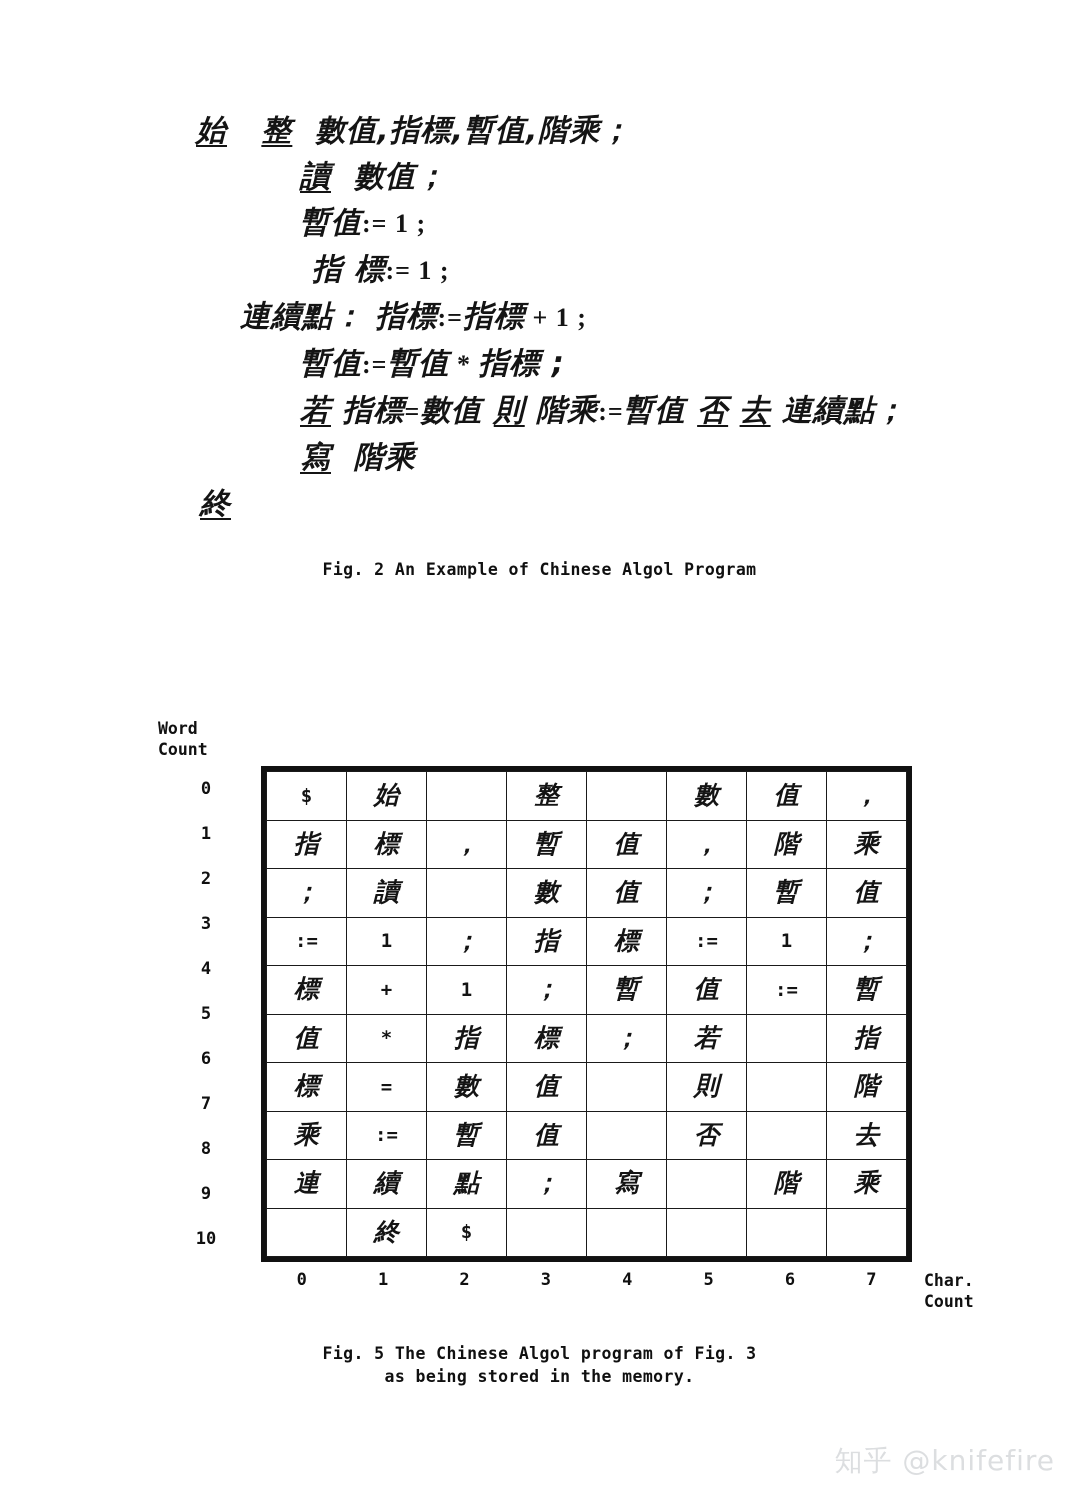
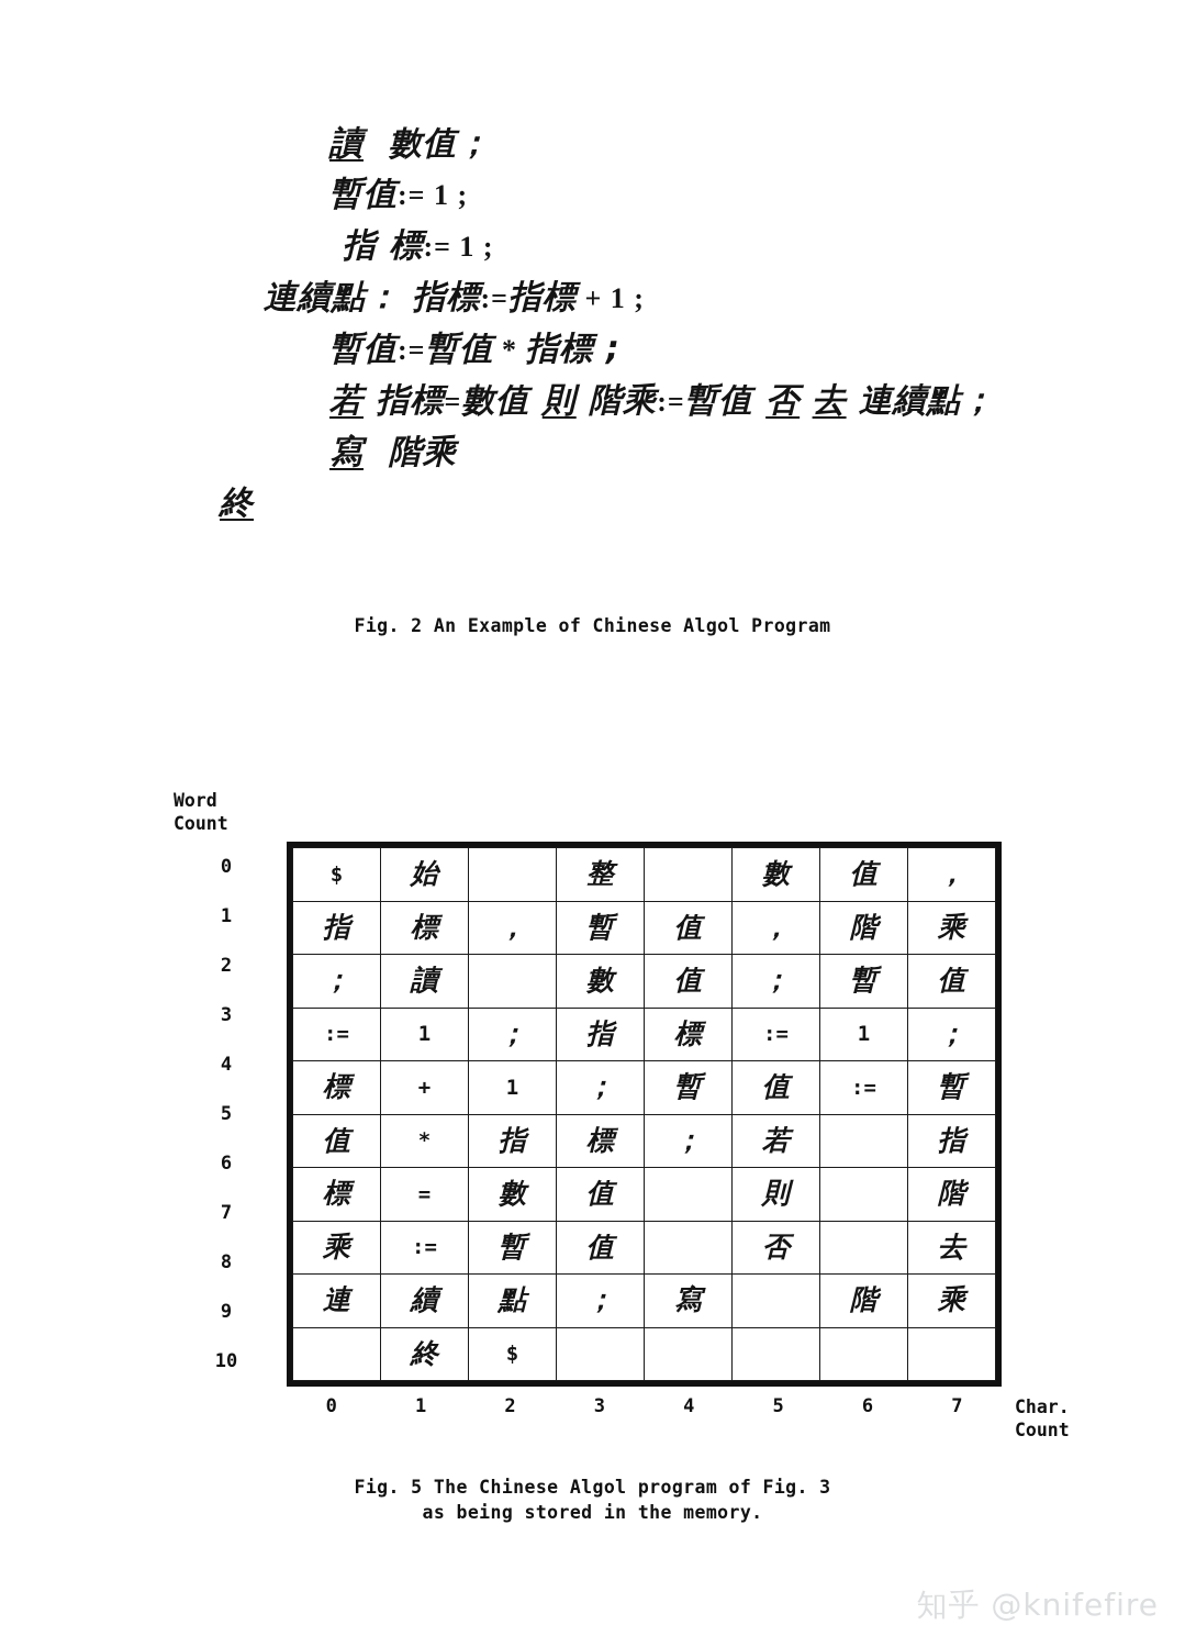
- 始 整 數值,指標,暫值,階乘；
  讀 數值；
  暫值:= 1 ;
  指 標:= 1 ;
  連續點： 指標:=指標 + 1 ;
  暫值:=暫值 * 指標 ;
  若 指標=數值 則 階乘:=暫值 否 去 連續點；
  寫 階乘
  終
  Fig. 2 An Example of Chinese Algol Program
  Word
  Count
  0
  1
  2
  3
  4
  5
  6
  7
  8
  9
  10
  $	始		整		數	值	，
  指	標	，	暫	值	，	階	乘
  ；	讀		數	值	；	暫	值
  :=	1	；	指	標	:=	1	；
  標	+	1	；	暫	值	:=	暫
  值	*	指	標	；	若		指
  標	=	數	值		則		階
  乘	:=	暫	值		否		去
  連	續	點	；	寫		階	乘
  	終	$
  0
  1
  2
  3
  4
  5
  6
  7
  Char.
  Count
  Fig. 5 The Chinese Algol program of Fig. 3
  as being stored in the memory.
  知乎 @knifefire
